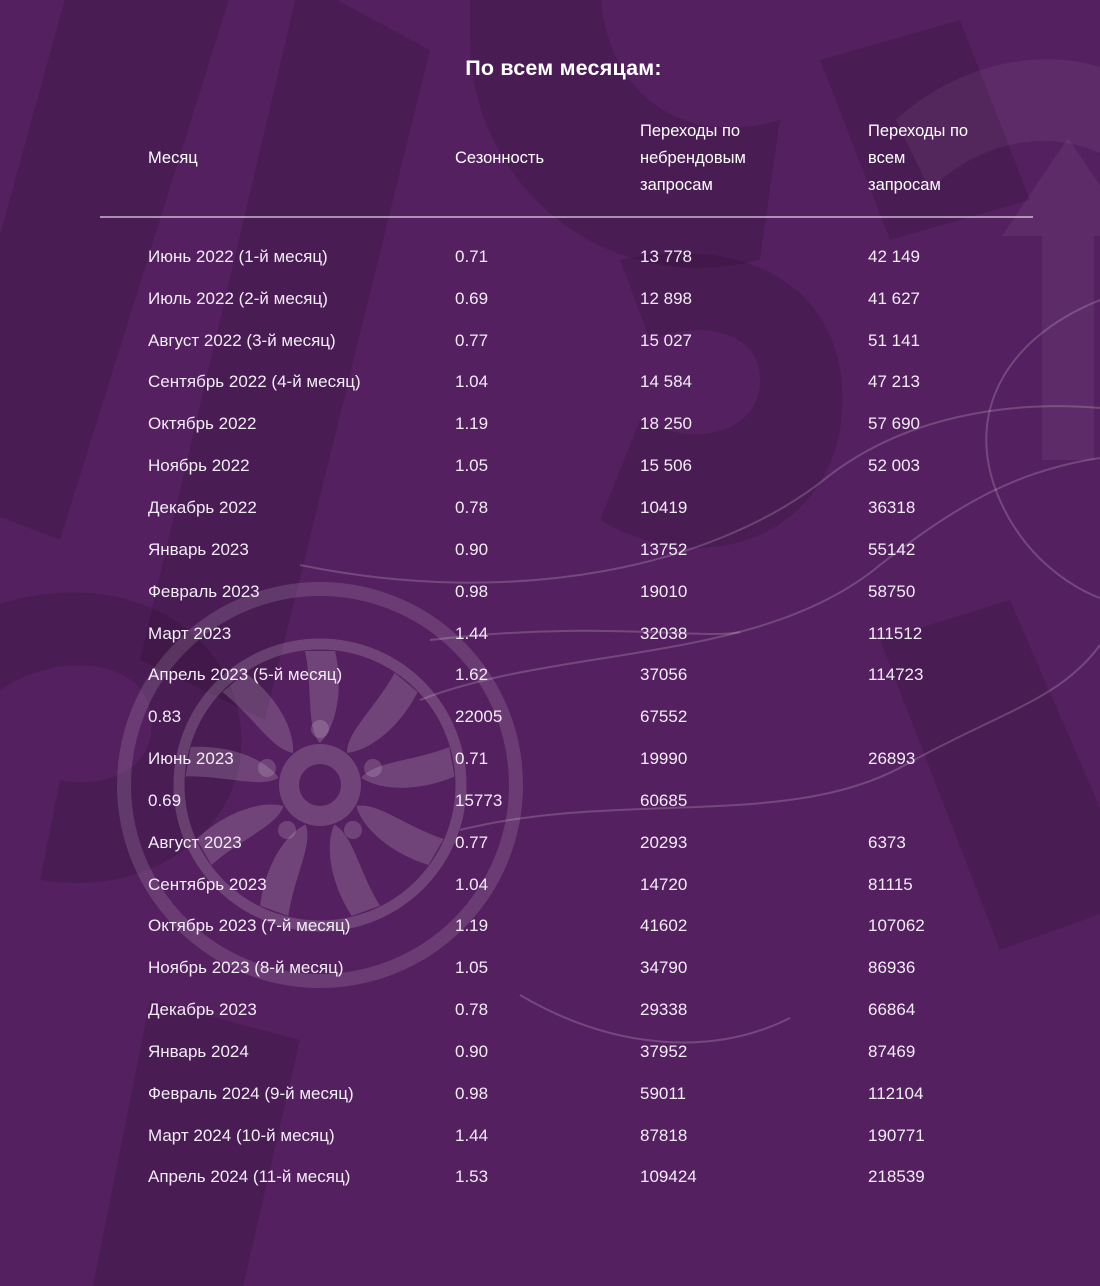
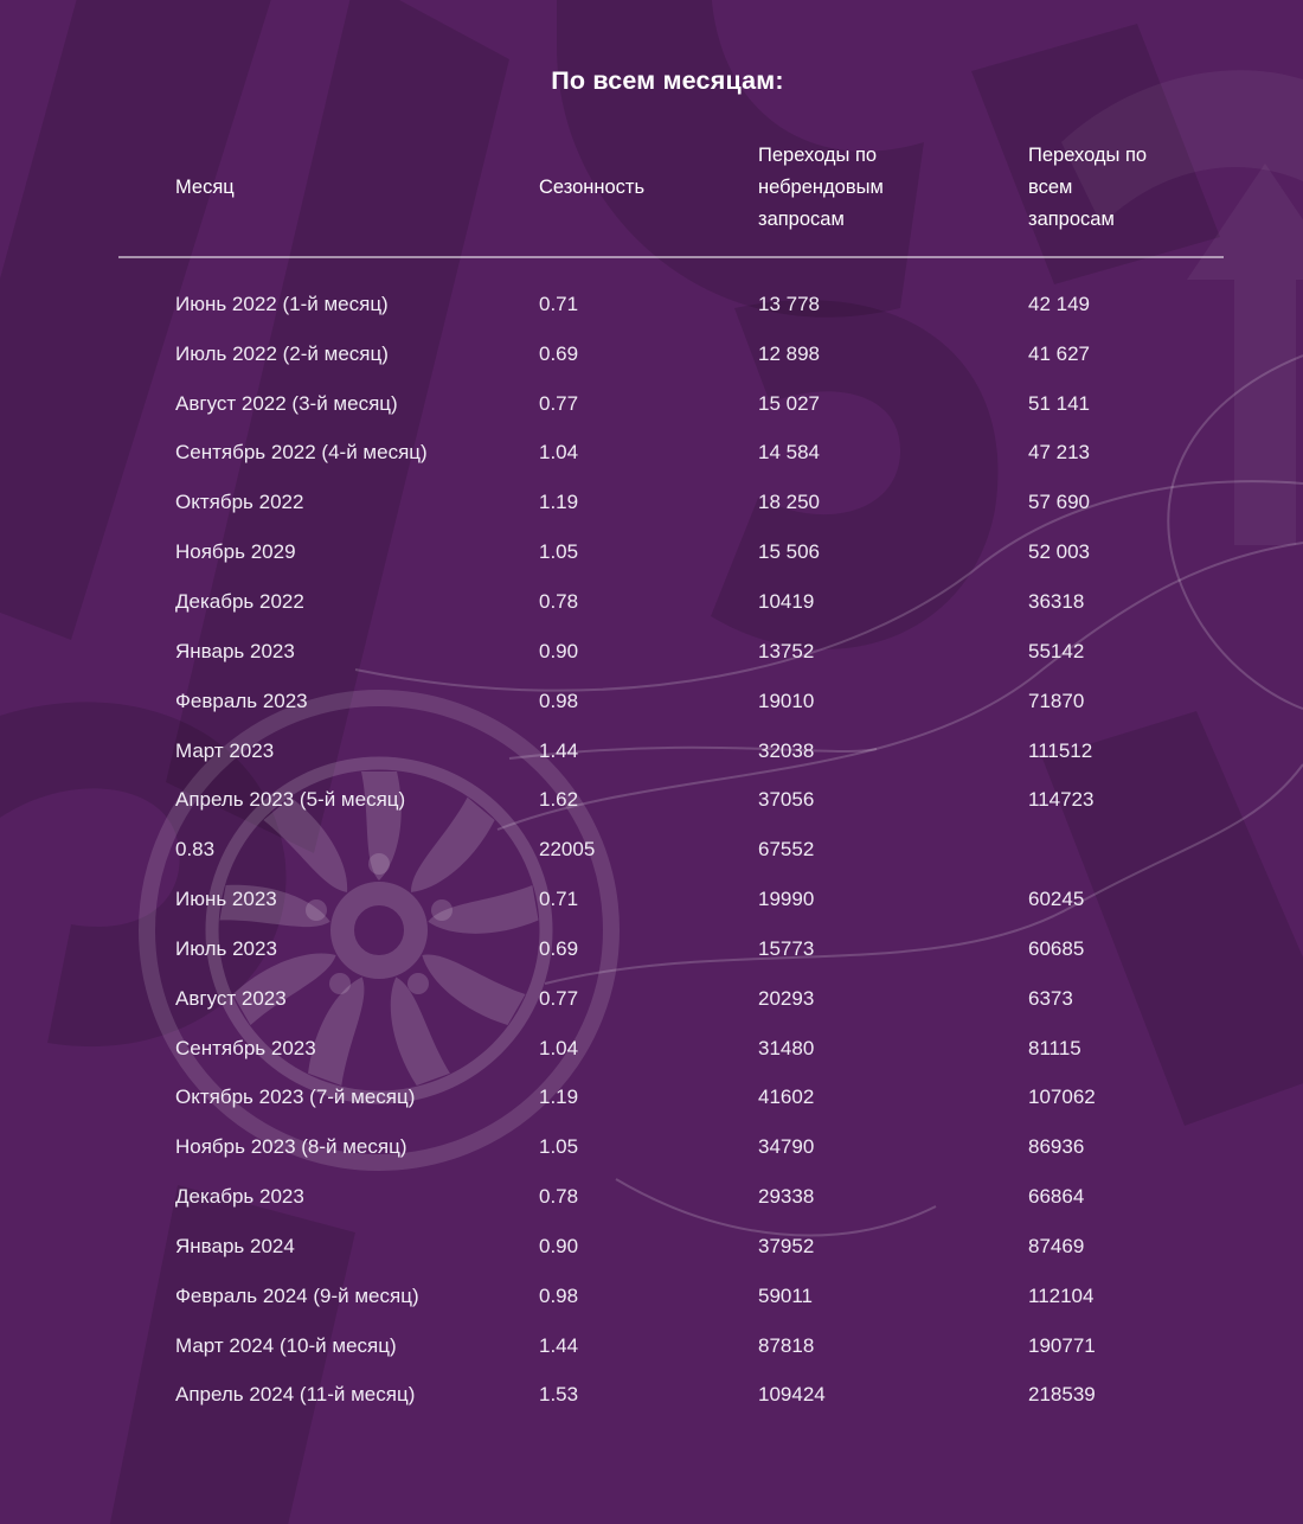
  По всем месяцам:
  Месяц
  Сезонность
  Переходы по небрендовым запросам
  Переходы по всем запросам
  Июнь 2022 (1-й месяц)
  0.71
  13 778
  42 149
  Июль 2022 (2-й месяц)
  0.69
  12 898
  41 627
  Август 2022 (3-й месяц)
  0.77
  15 027
  51 141
  Сентябрь 2022 (4-й месяц)
  1.04
  14 584
  47 213
  Октябрь 2022
  1.19
  18 250
  57 690
- Ноябрь 2022
+ Ноябрь 2029
  1.05
  15 506
  52 003
  Декабрь 2022
  0.78
  10419
  36318
  Январь 2023
  0.90
  13752
  55142
  Февраль 2023
  0.98
  19010
- 58750
+ 71870
  Март 2023
  1.44
  32038
  111512
  Апрель 2023 (5-й месяц)
  1.62
  37056
  114723
  0.83
  22005
  67552
  Июнь 2023
  0.71
  19990
- 26893
+ 60245
+ Июль 2023
  0.69
  15773
  60685
  Август 2023
  0.77
  20293
  6373
  Сентябрь 2023
  1.04
- 14720
+ 31480
  81115
  Октябрь 2023 (7-й месяц)
  1.19
  41602
  107062
  Ноябрь 2023 (8-й месяц)
  1.05
  34790
  86936
  Декабрь 2023
  0.78
  29338
  66864
  Январь 2024
  0.90
  37952
  87469
  Февраль 2024 (9-й месяц)
  0.98
  59011
  112104
  Март 2024 (10-й месяц)
  1.44
  87818
  190771
  Апрель 2024 (11-й месяц)
  1.53
  109424
  218539
